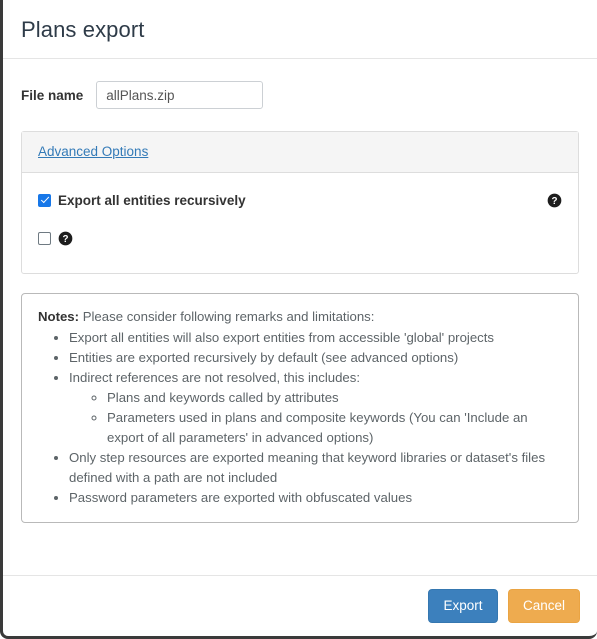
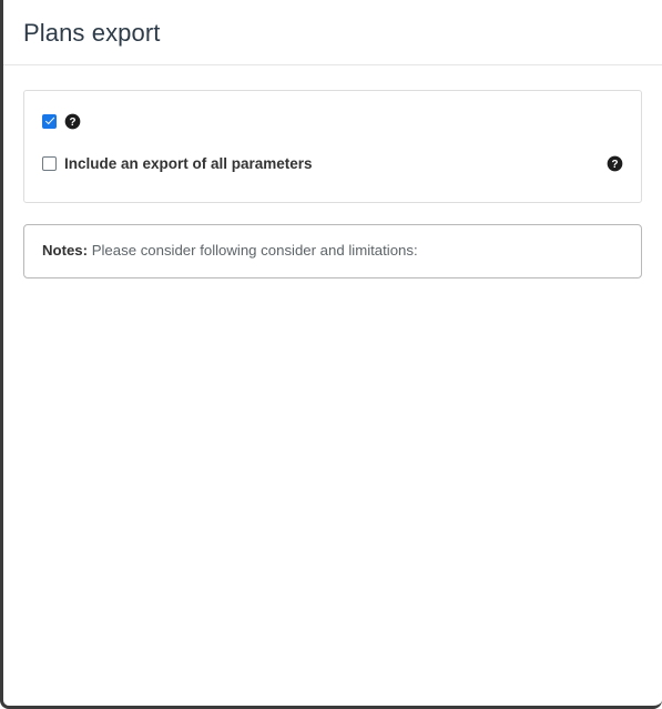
  Plans export
- File name
- allPlans.zip
- Advanced Options
- Export all entities recursively
  ?
+ Include an export of all parameters
  ?
- Notes: Please consider following remarks and limitations:
+ Notes: Please consider following consider and limitations:
- Export all entities will also export entities from accessible 'global' projects
- Entities are exported recursively by default (see advanced options)
- Indirect references are not resolved, this includes:
- Plans and keywords called by attributes
- Parameters used in plans and composite keywords (You can 'Include an export of all parameters' in advanced options)
- Only step resources are exported meaning that keyword libraries or dataset's files defined with a path are not included
- Password parameters are exported with obfuscated values
- Export Cancel
